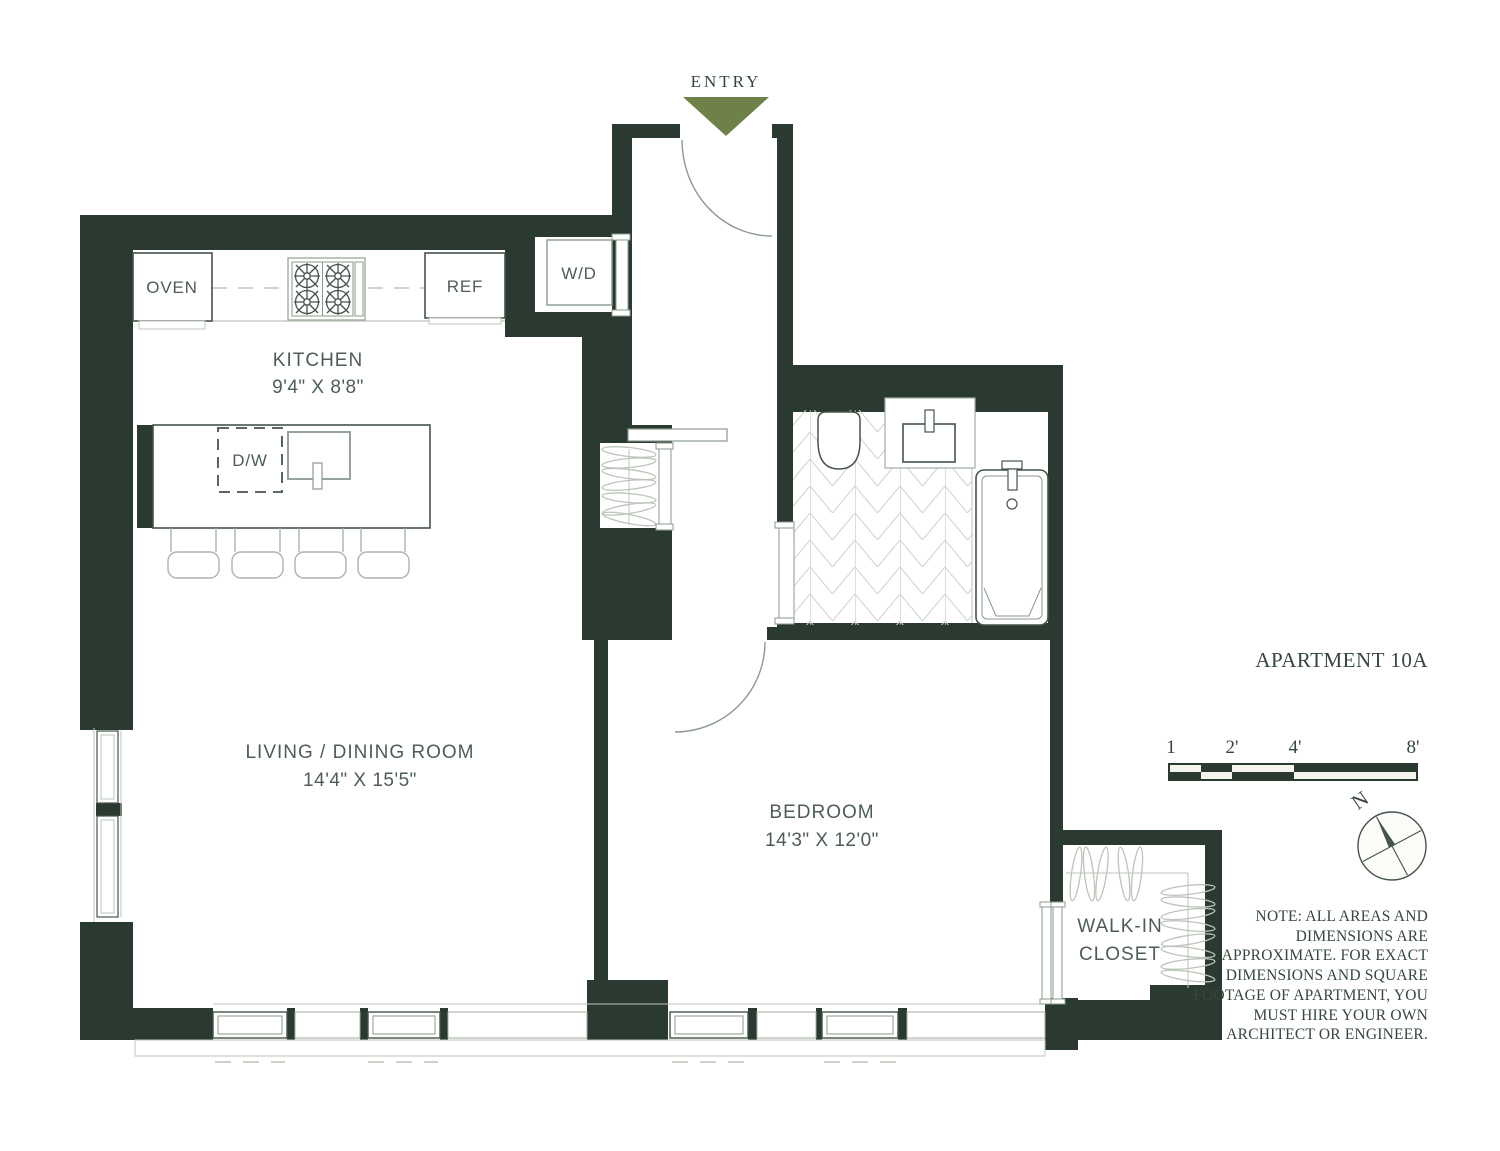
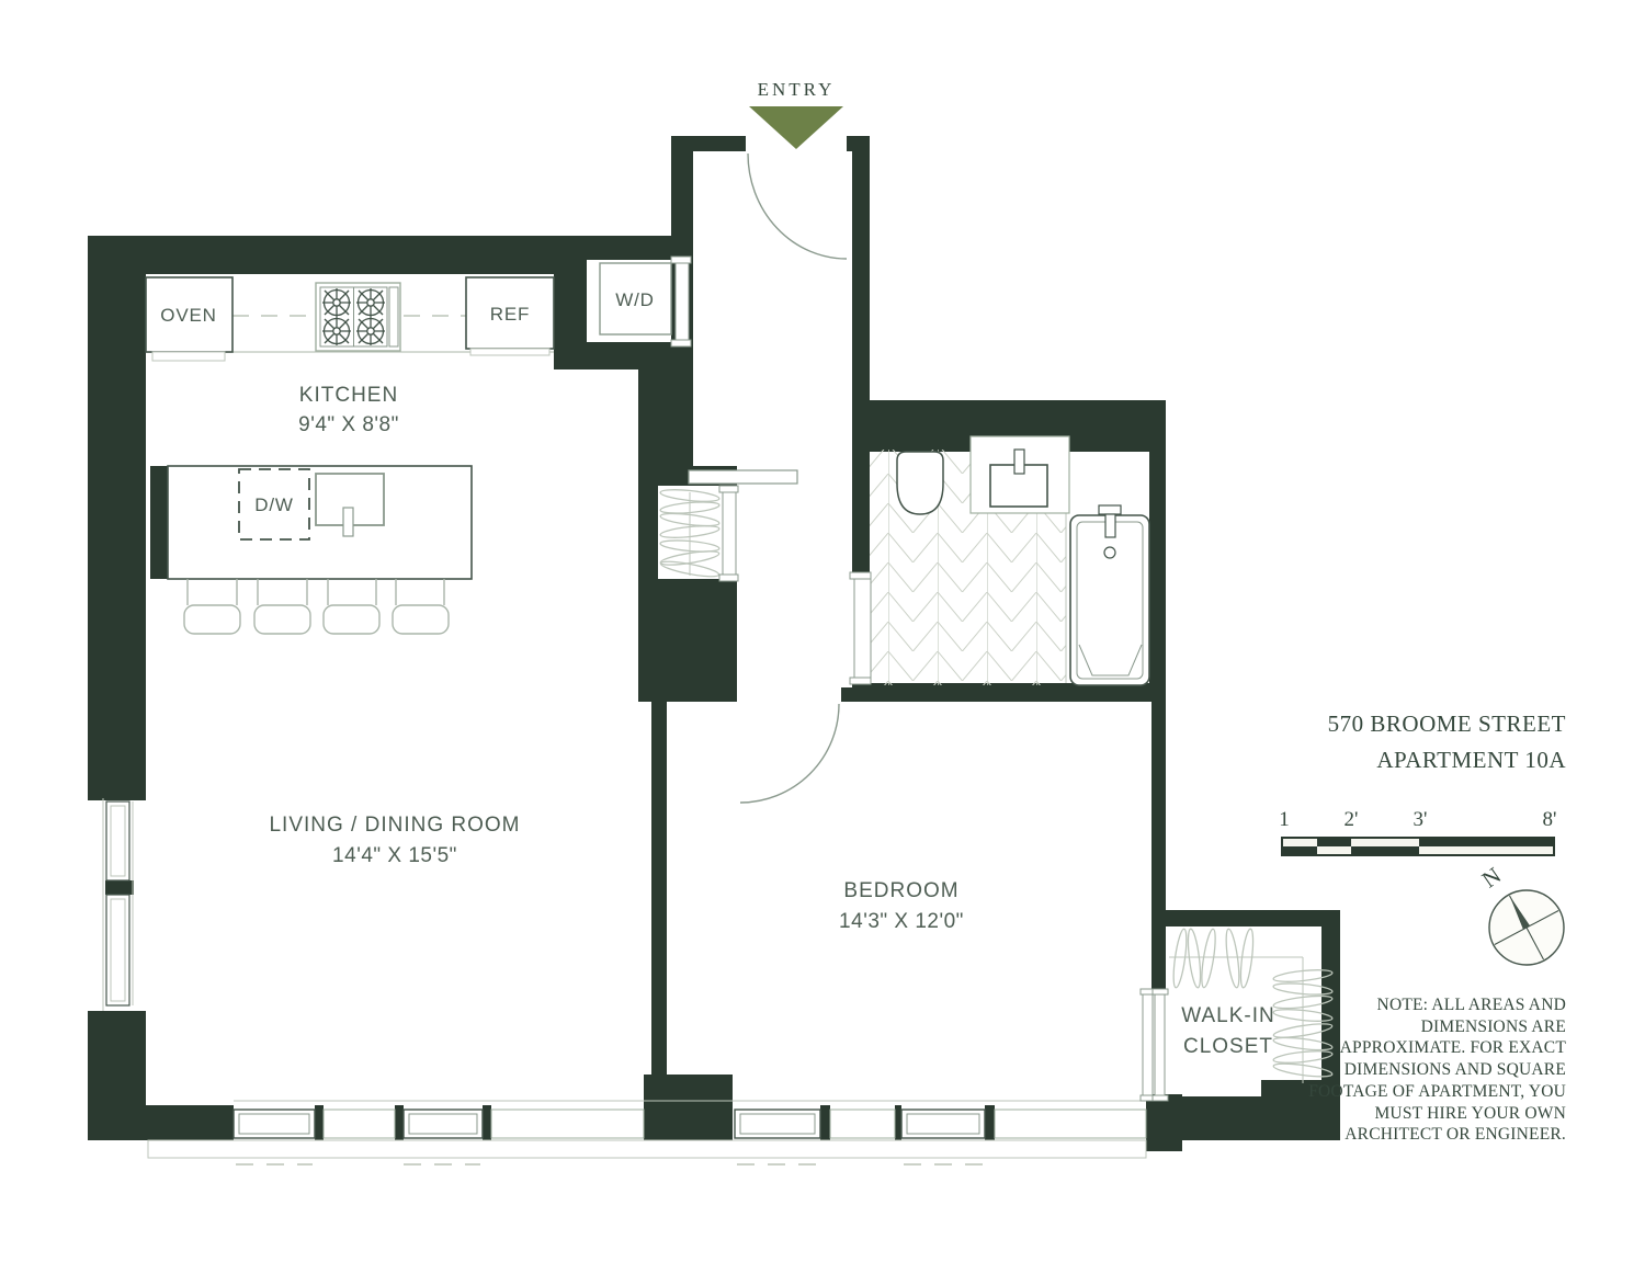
  ENTRY
  OVEN
  REF
  W/D
  D/W
  KITCHEN
  9'4" X 8'8"
  LIVING / DINING ROOM
  14'4" X 15'5"
  BEDROOM
  14'3" X 12'0"
  WALK-IN
  CLOSET
+ 570 BROOME STREET
  APARTMENT 10A
  1
  2'
- 4'
+ 3'
  8'
  NOTE: ALL AREAS AND
  DIMENSIONS ARE
  APPROXIMATE. FOR EXACT
  DIMENSIONS AND SQUARE
  FOOTAGE OF APARTMENT, YOU
  MUST HIRE YOUR OWN
  ARCHITECT OR ENGINEER.
